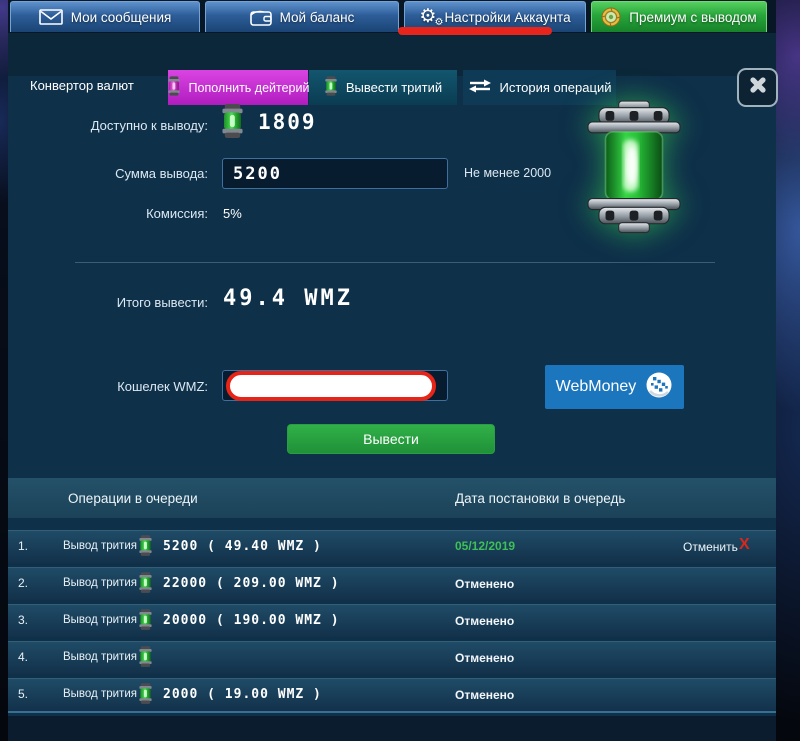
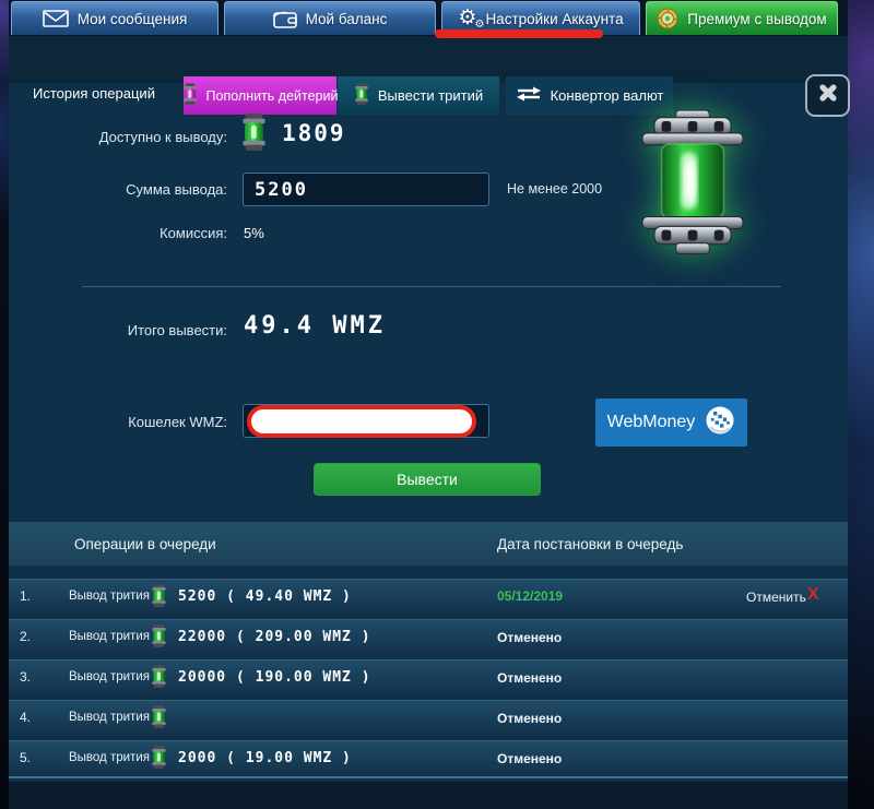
  Мои сообщения
  Мой баланс
  ⚙
  ⚙
  Настройки Аккаунта
  Премиум с выводом
- Конвертор валют
+ История операций
  Пополнить дейтерий
  Вывести тритий
- История операций
+ Конвертор валют
  Доступно к выводу:
  1809
  Сумма вывода:
  5200
  Не менее 2000
  Комиссия:
  5%
  Итого вывести:
  49.4 WMZ
  Кошелек WMZ:
  WebMoney
  Вывести
  Операции в очереди
  Дата постановки в очередь
  1.
  Вывод трития
  5200 ( 49.40 WMZ )
  05/12/2019
  Отменить
  X
  2.
  Вывод трития
  22000 ( 209.00 WMZ )
  Отменено
  3.
  Вывод трития
  20000 ( 190.00 WMZ )
  Отменено
  4.
  Вывод трития
  Отменено
  5.
  Вывод трития
  2000 ( 19.00 WMZ )
  Отменено
